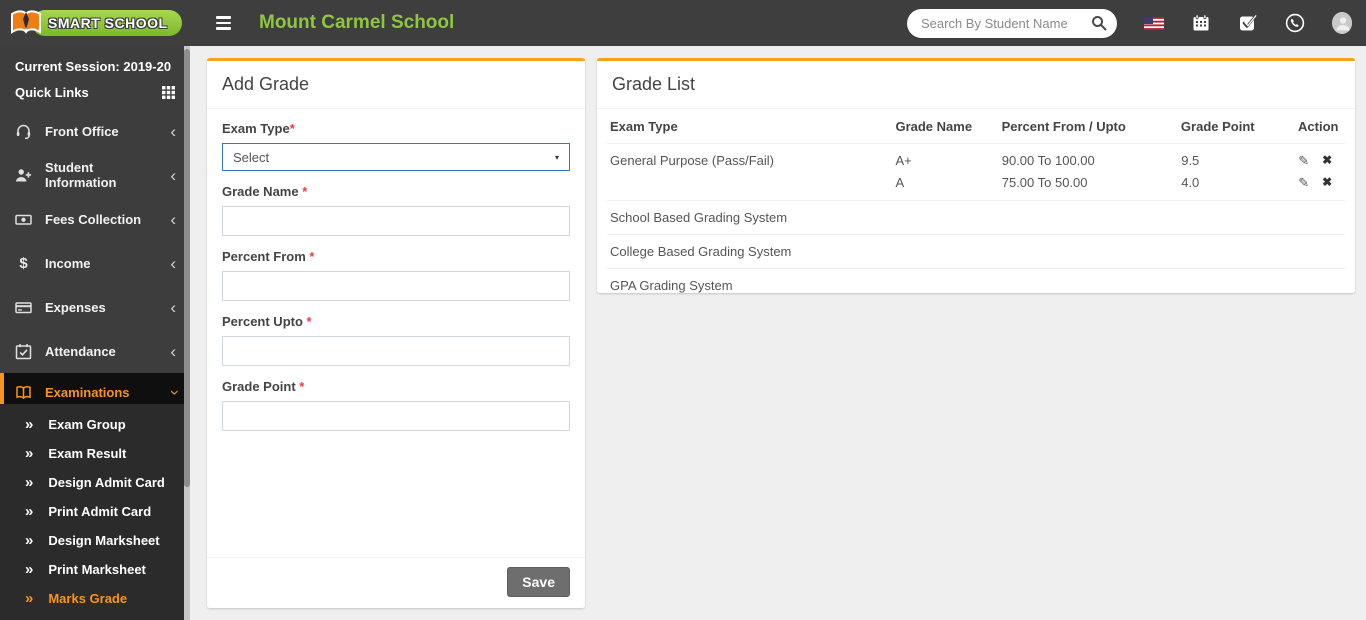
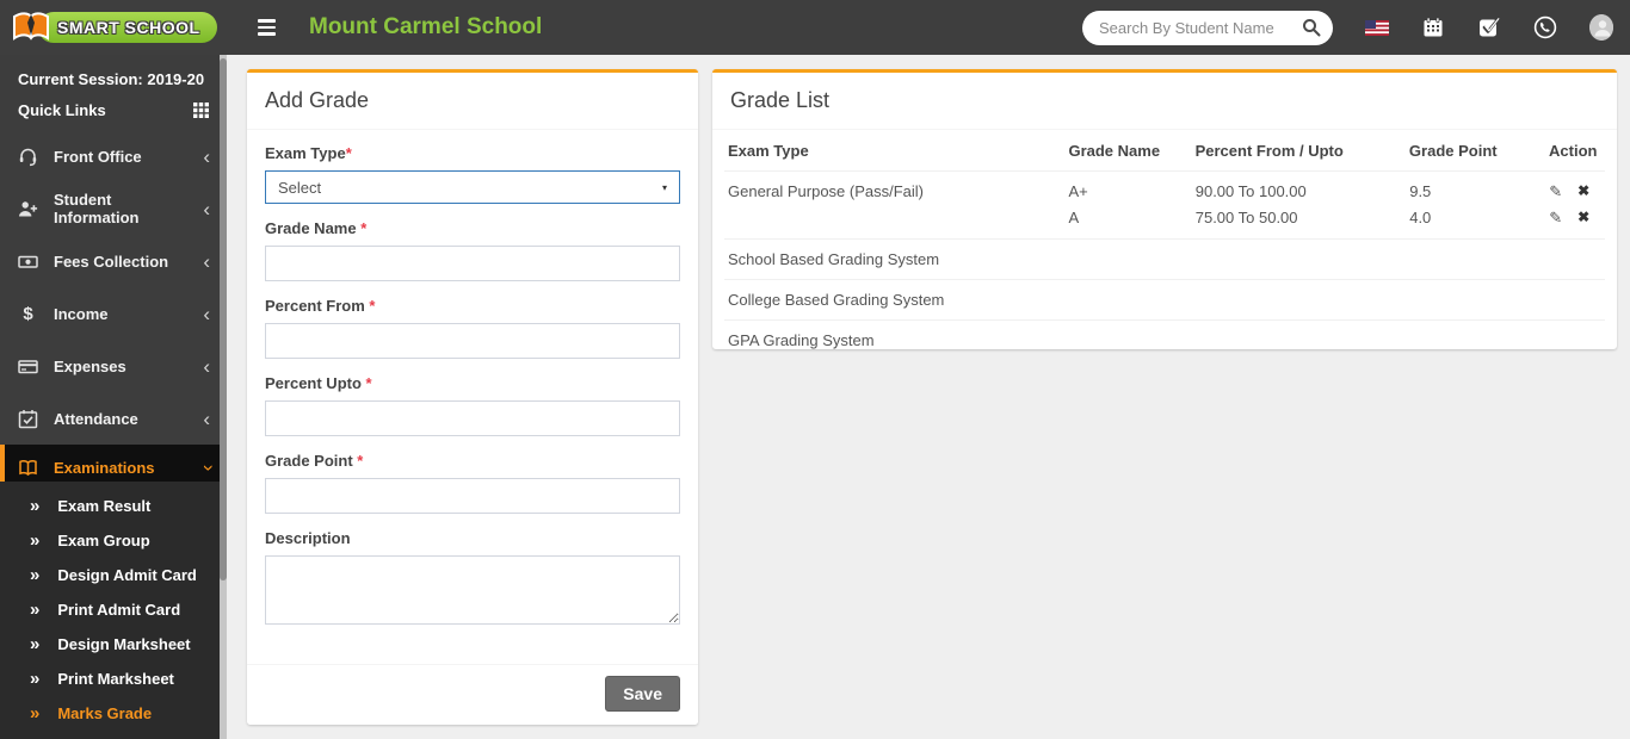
  SMART SCHOOL
  Mount Carmel School
  Search By Student Name
  Current Session: 2019-20
  Quick Links
  Front Office
  ‹
  Student Information
  ‹
  Fees Collection
  ‹
  $
  Income
  ‹
  Expenses
  ‹
  Attendance
  ‹
  Examinations
  »
- Exam Group
+ Exam Result
  »
- Exam Result
+ Exam Group
  »
  Design Admit Card
  »
  Print Admit Card
  »
  Design Marksheet
  »
  Print Marksheet
  »
  Marks Grade
  Add Grade
  Exam Type*
  Select
  ▾
  Grade Name *
  Percent From *
  Percent Upto *
  Grade Point *
+ Description
  Save
  Grade List
  Exam Type
  Grade Name
  Percent From / Upto
  Grade Point
  Action
  General Purpose (Pass/Fail)
  A+
  90.00 To 100.00
  9.5
  ✎
  ✖
  A
  75.00 To 50.00
  4.0
  ✎
  ✖
  School Based Grading System
  College Based Grading System
  GPA Grading System
